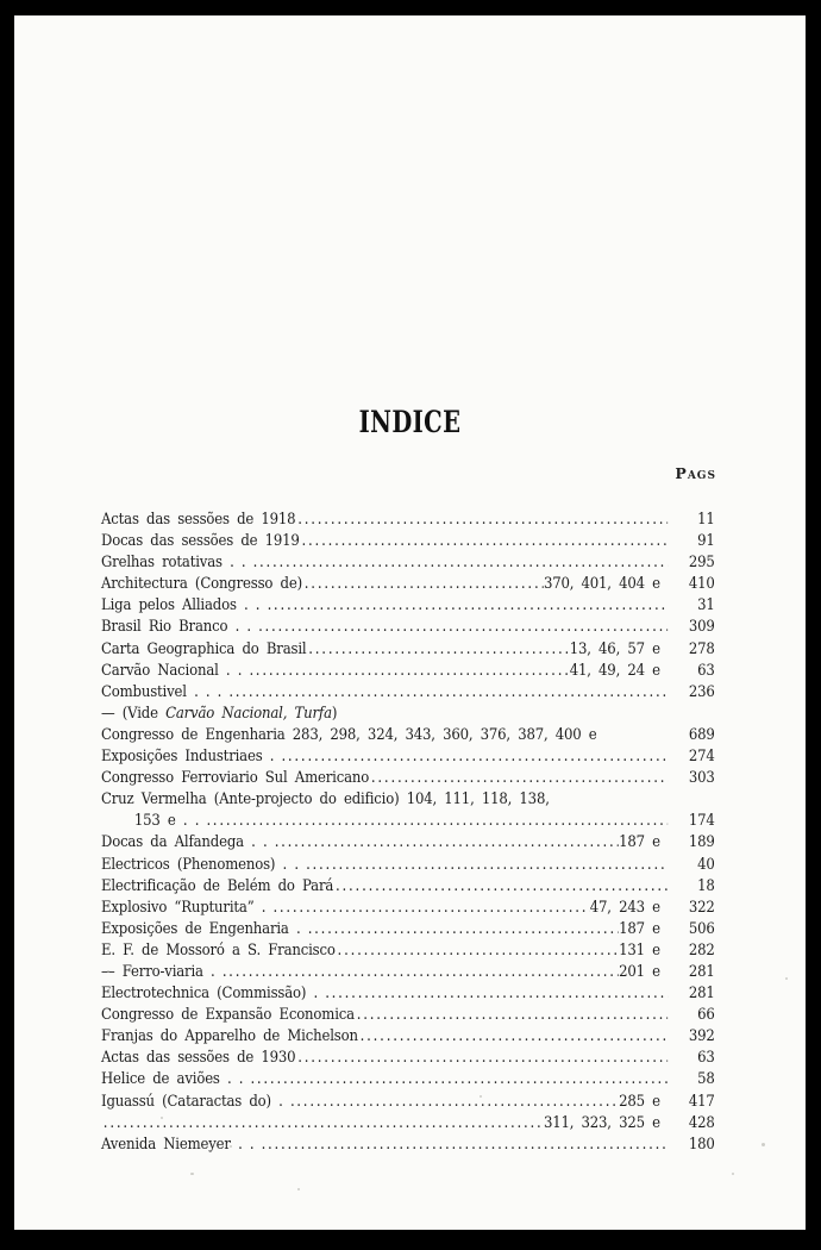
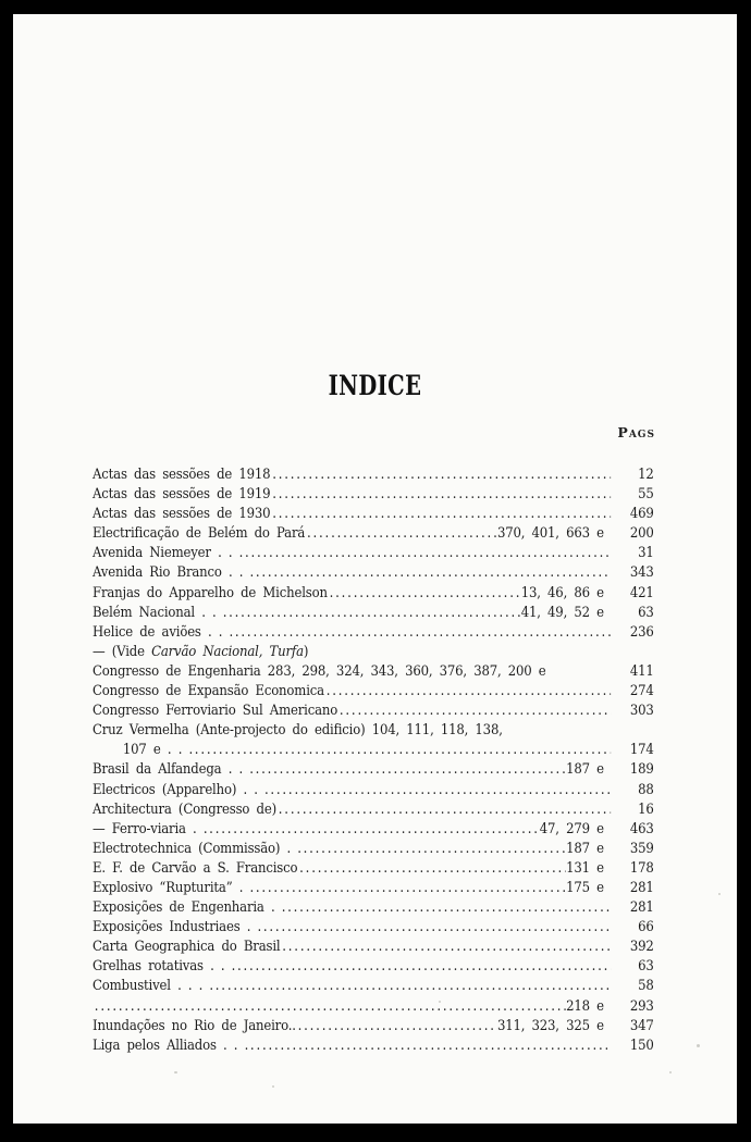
  INDICE
  Pags
  Actas das sessões de 1918
- 11
+ 12
- Docas das sessões de 1919
+ Actas das sessões de 1919
- 91
+ 55
- Grelhas rotativas . . .
+ Actas das sessões de 1930
- 295
+ 469
- Architectura (Congresso de)
+ Electrificação de Belém do Pará
- 370, 401, 404 e
+ 370, 401, 663 e
- 410
+ 200
- Liga pelos Alliados . . .
+ Avenida Niemeyer . . .
  31
- Brasil Rio Branco . . .
+ Avenida Rio Branco . . .
- 309
+ 343
- Carta Geographica do Brasil
+ Franjas do Apparelho de Michelson
- 13, 46, 57 e
+ 13, 46, 86 e
- 278
+ 421
- Carvão Nacional . . .
+ Belém Nacional . . .
- 41, 49, 24 e
+ 41, 49, 52 e
  63
- Combustivel . . . .
+ Helice de aviões . . .
  236
  — (Vide Carvão Nacional, Turfa)
- Congresso de Engenharia 283, 298, 324, 343, 360, 376, 387, 400 e
+ Congresso de Engenharia 283, 298, 324, 343, 360, 376, 387, 200 e
- 689
+ 411
- Exposições Industriaes . .
+ Congresso de Expansão Economica
  274
  Congresso Ferroviario Sul Americano
  303
  Cruz Vermelha (Ante-projecto do edificio) 104, 111, 118, 138,
- 153 e . . .
+ 107 e . . .
  174
- Docas da Alfandega . . .
+ Brasil da Alfandega . . .
  187 e
  189
- Electricos (Phenomenos) . . .
+ Electricos (Apparelho) . . .
- 40
+ 88
- Electrificação de Belém do Pará
+ Architectura (Congresso de)
- 18
+ 16
- Explosivo “Rupturita” . .
+ — Ferro-viaria . .
- 47, 243 e
+ 47, 279 e
- 322
+ 463
- Exposições de Engenharia . .
+ Electrotechnica (Commissão) . .
  187 e
- 506
+ 359
- E. F. de Mossoró a S. Francisco
+ E. F. de Carvão a S. Francisco
  131 e
- 282
+ 178
- — Ferro-viaria . .
+ Explosivo “Rupturita” . .
- 201 e
+ 175 e
  281
- Electrotechnica (Commissão) . .
+ Exposições de Engenharia . .
  281
- Congresso de Expansão Economica
+ Exposições Industriaes . .
  66
- Franjas do Apparelho de Michelson
+ Carta Geographica do Brasil
  392
- Actas das sessões de 1930
+ Grelhas rotativas . . .
  63
- Helice de aviões . . .
+ Combustivel . . . .
  58
- Iguassú (Cataractas do) . .
- 285 e
+ 218 e
- 417
+ 293
+ Inundações no Rio de Janeiro..
  311, 323, 325 e
- 428
+ 347
- Avenida Niemeyer . . .
+ Liga pelos Alliados . . .
- 180
+ 150
